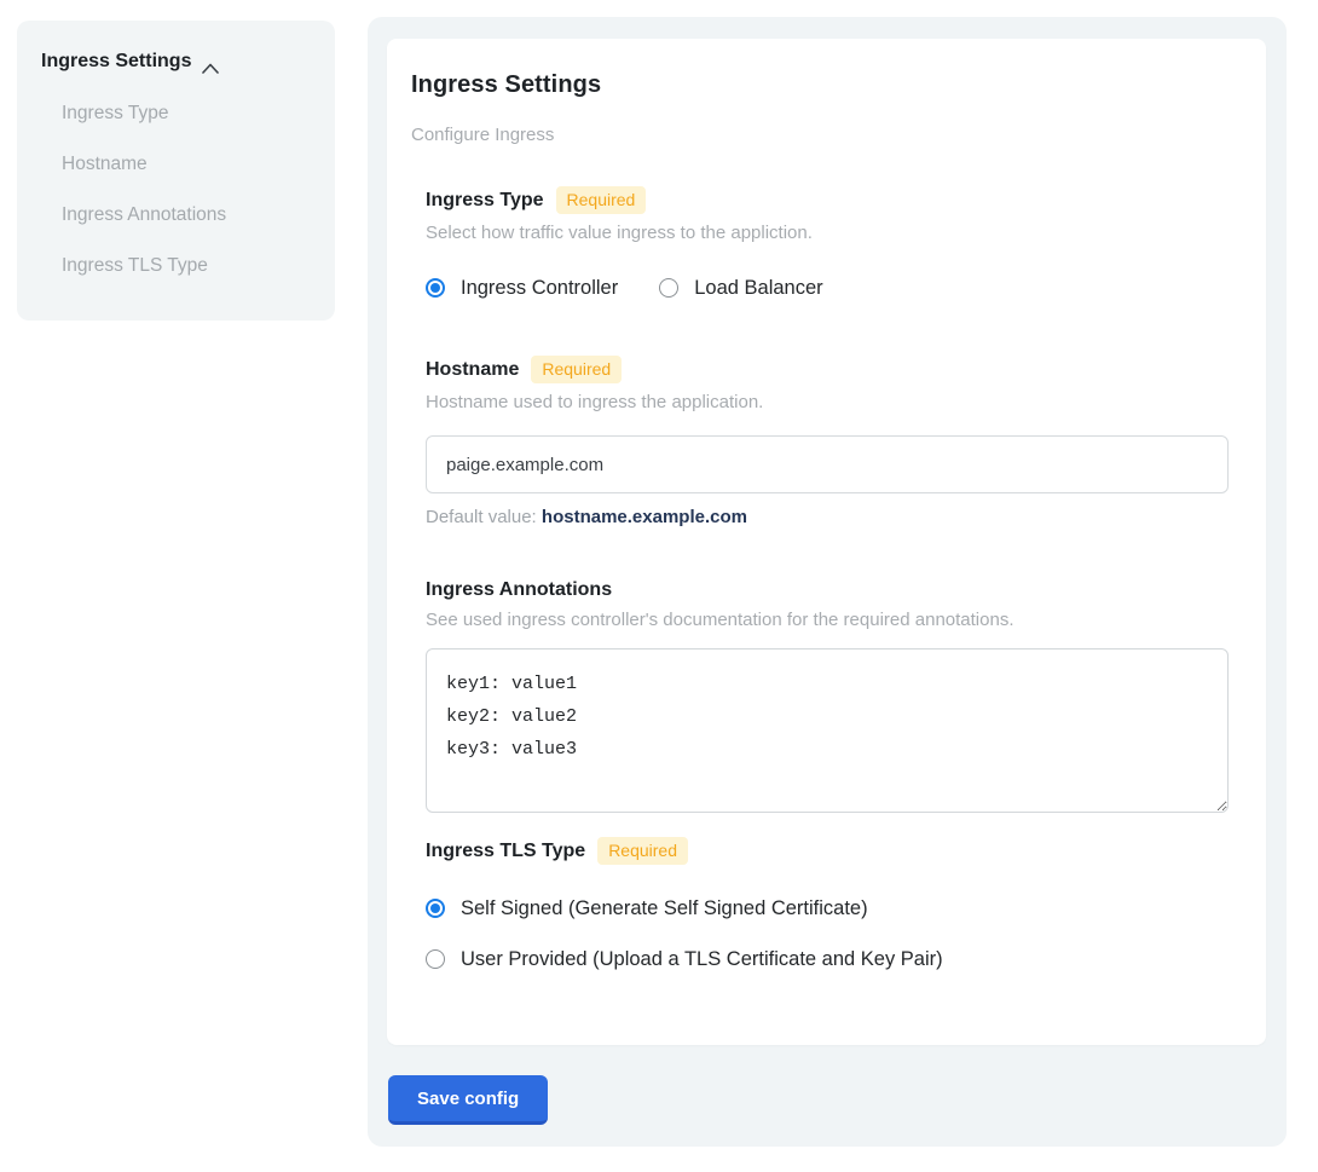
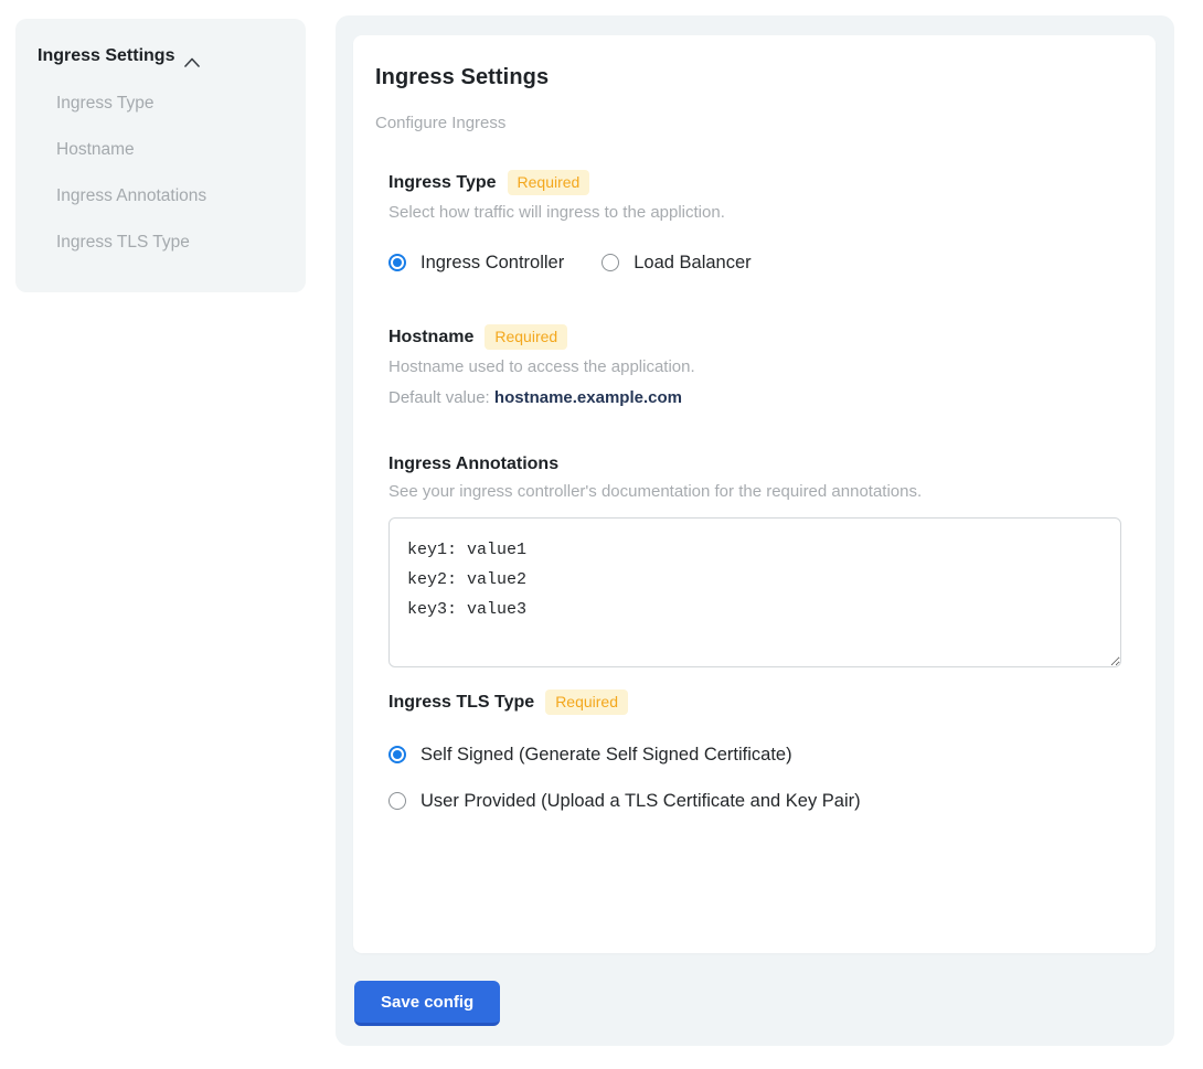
  Ingress Settings
  Ingress Type
  Hostname
  Ingress Annotations
  Ingress TLS Type
  Ingress Settings
  Configure Ingress
  Ingress Type
  Required
- Select how traffic value ingress to the appliction.
+ Select how traffic will ingress to the appliction.
  Ingress Controller
  Load Balancer
  Hostname
  Required
- Hostname used to ingress the application.
+ Hostname used to access the application.
- paige.example.com
  Default value: hostname.example.com
  Ingress Annotations
- See used ingress controller's documentation for the required annotations.
+ See your ingress controller's documentation for the required annotations.
  key1: value1
  key2: value2
  key3: value3
  Ingress TLS Type
  Required
  Self Signed (Generate Self Signed Certificate)
  User Provided (Upload a TLS Certificate and Key Pair)
  Save config
